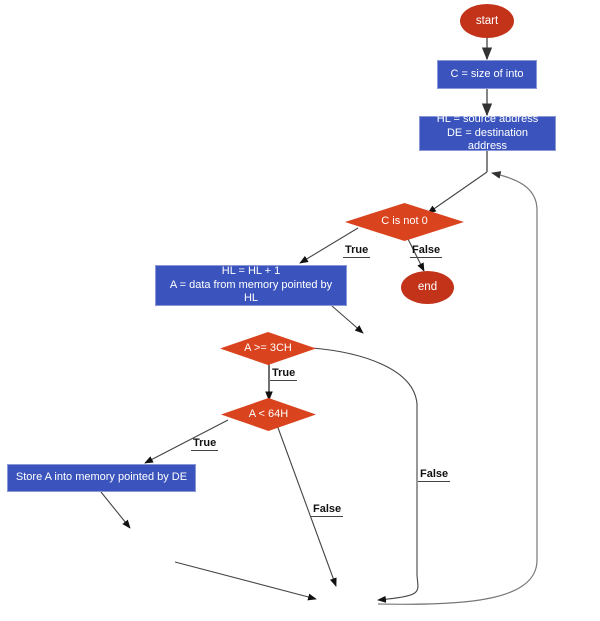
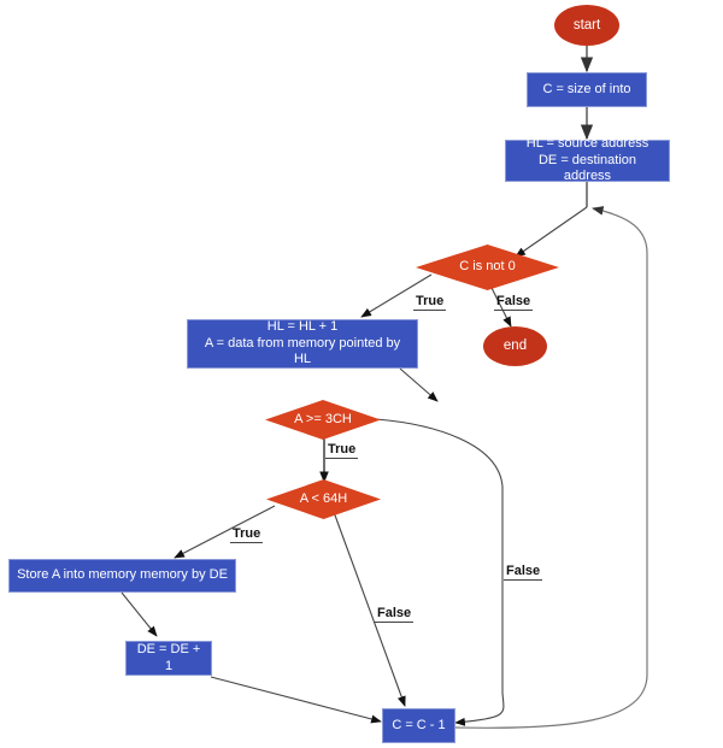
  start
  C = size of into
  HL = source address
  DE = destination address
  C is not 0
  end
  HL = HL + 1
  A = data from memory pointed by HL
  A >= 3CH
  A < 64H
- Store A into memory pointed by DE
+ Store A into memory memory by DE
+ DE = DE + 1
+ C = C - 1
  True
  False
  True
  False
  True
  False
